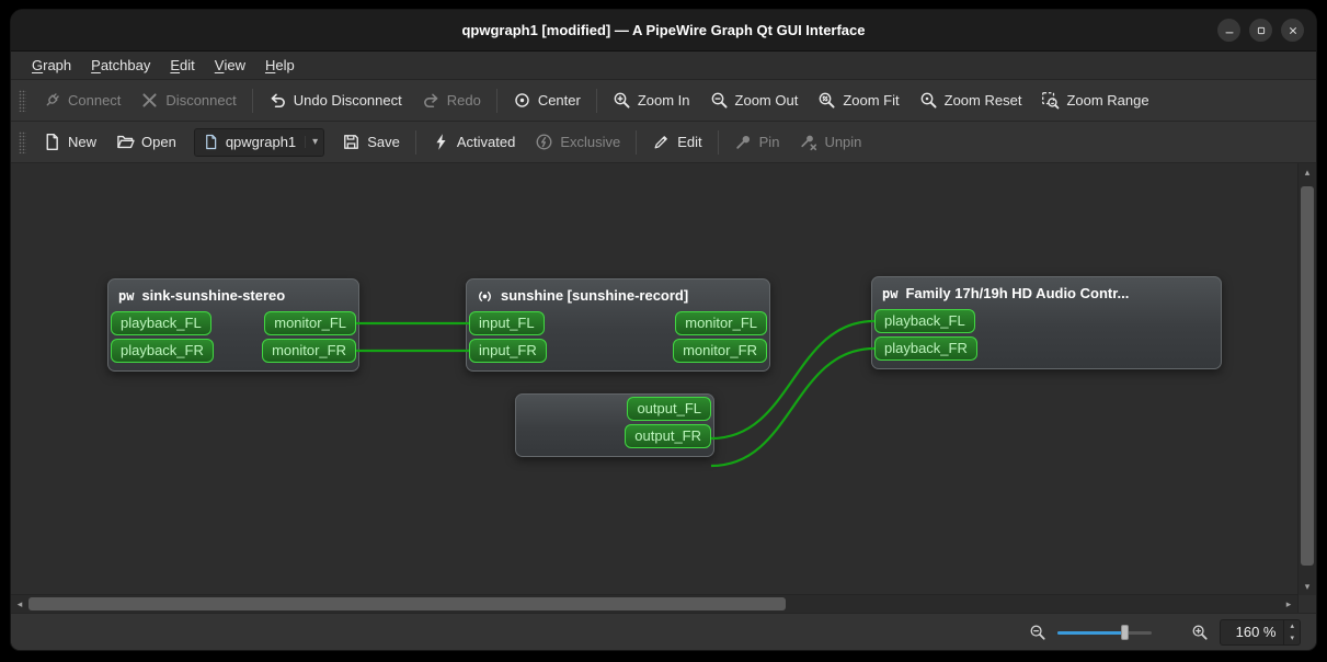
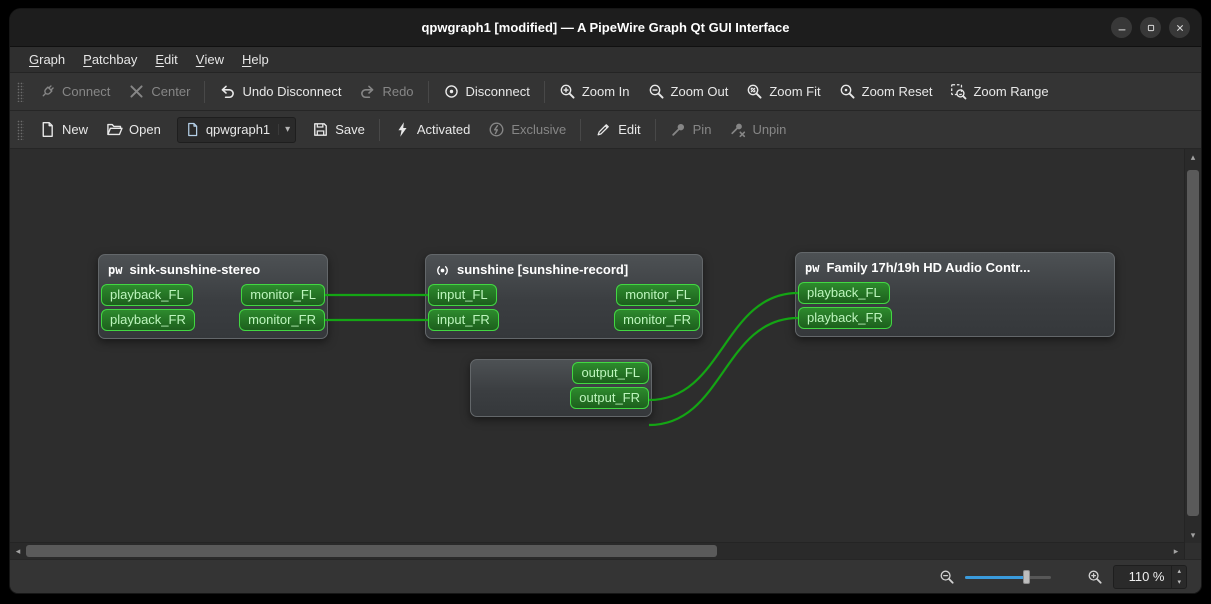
  qpwgraph1 [modified] — A PipeWire Graph Qt GUI Interface
  G
  raph
  P
  atchbay
  E
  dit
  V
  iew
  H
  elp
  Connect
- Disconnect
+ Center
  Undo Disconnect
  Redo
- Center
+ Disconnect
  Zoom In
  Zoom Out
  Zoom Fit
  Zoom Reset
  Zoom Range
  New
  Open
  qpwgraph1
  ▾
  Save
  Activated
  Exclusive
  Edit
  Pin
  Unpin
  pw
  sink-sunshine-stereo
  playback_FL
  playback_FR
  monitor_FL
  monitor_FR
  sunshine [sunshine-record]
  input_FL
  input_FR
  monitor_FL
  monitor_FR
  pw
  Family 17h/19h HD Audio Contr...
  playback_FL
  playback_FR
  output_FL
  output_FR
  ◂
  ▸
  ▴
  ▾
- 160 %
+ 110 %
